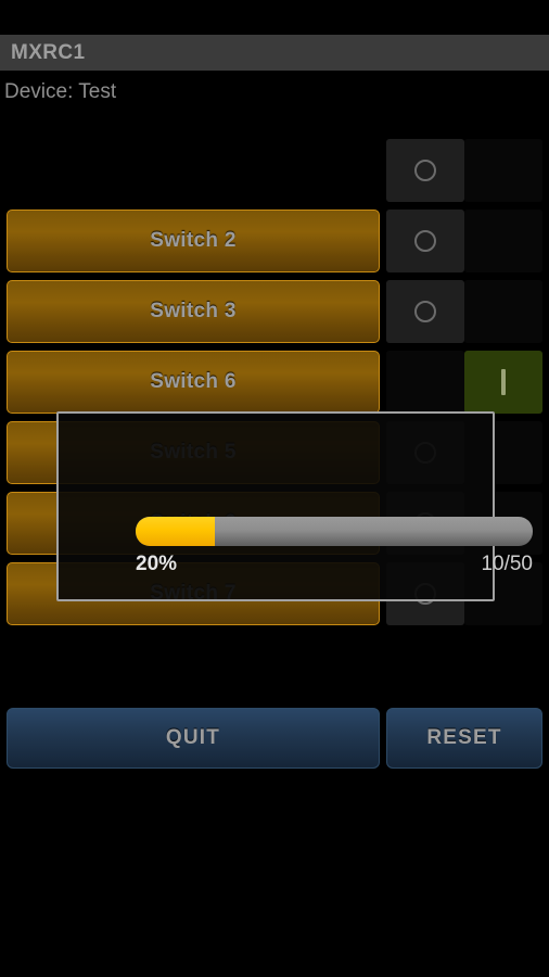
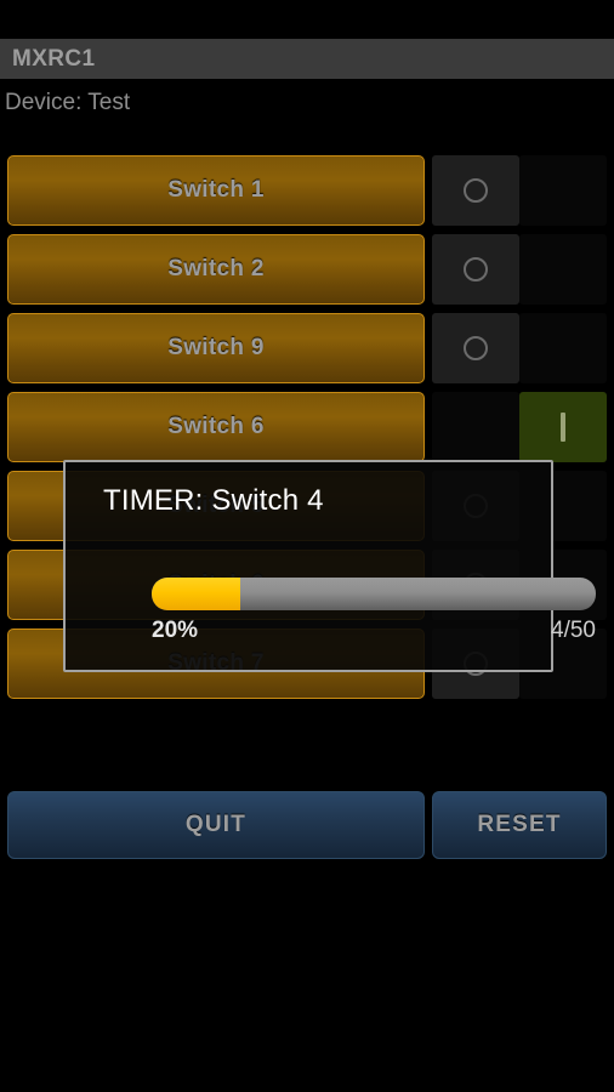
  MXRC1
  Device: Test
+ Switch 1
  Switch 2
- Switch 3
+ Switch 9
  Switch 6
  QUIT
  RESET
+ TIMER: Switch 4
  20%
- 10/50
+ 4/50
